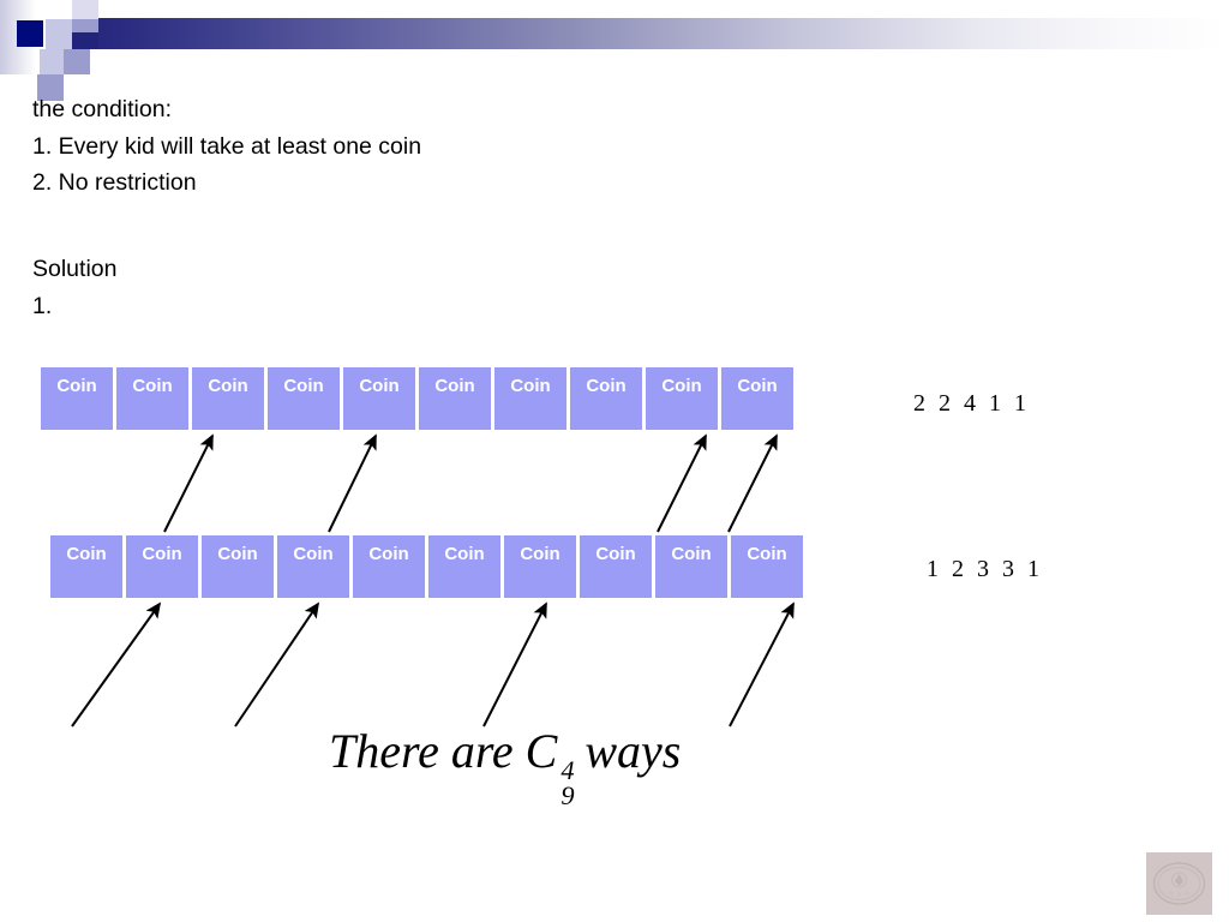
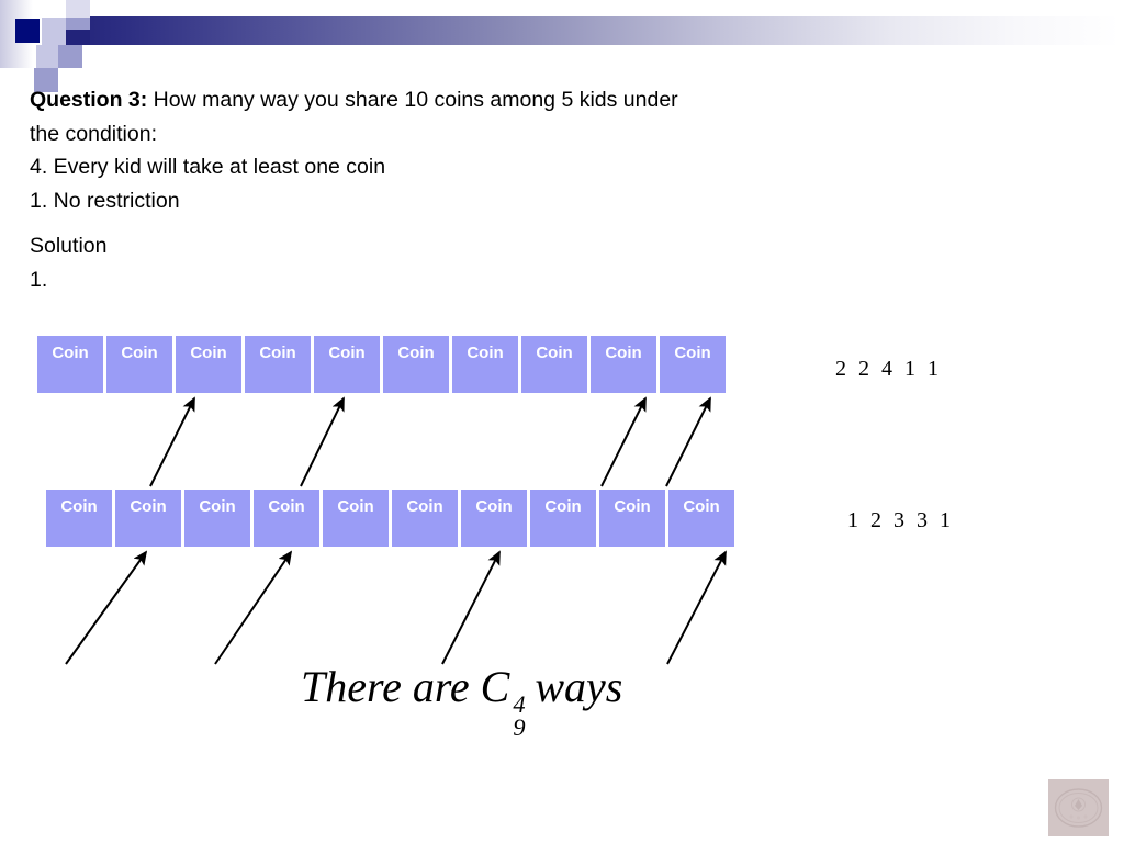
+ Question 3: How many way you share 10 coins among 5 kids under
  the condition:
- 1. Every kid will take at least one coin
+ 4. Every kid will take at least one coin
- 2. No restriction
+ 1. No restriction
  Solution
  1.
  Coin
  Coin
  Coin
  Coin
  Coin
  Coin
  Coin
  Coin
  Coin
  Coin
  2 2 4 1 1
  Coin
  Coin
  Coin
  Coin
  Coin
  Coin
  Coin
  Coin
  Coin
  Coin
  1 2 3 3 1
  There are C
  4
  9
  ways
